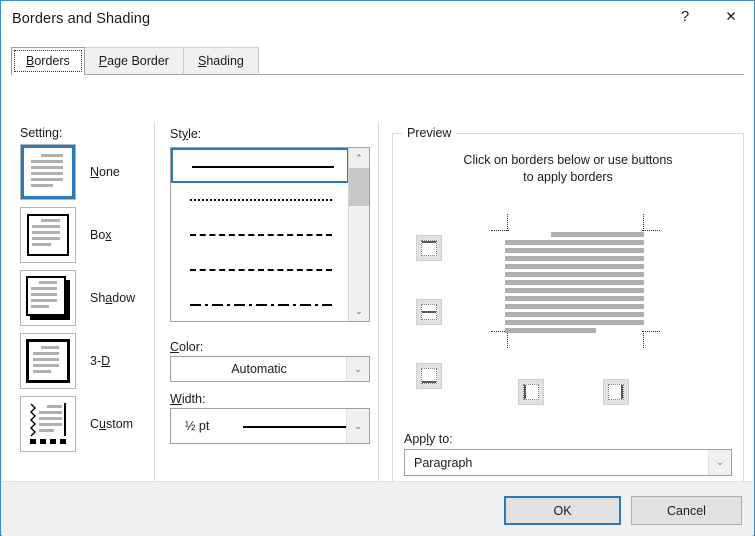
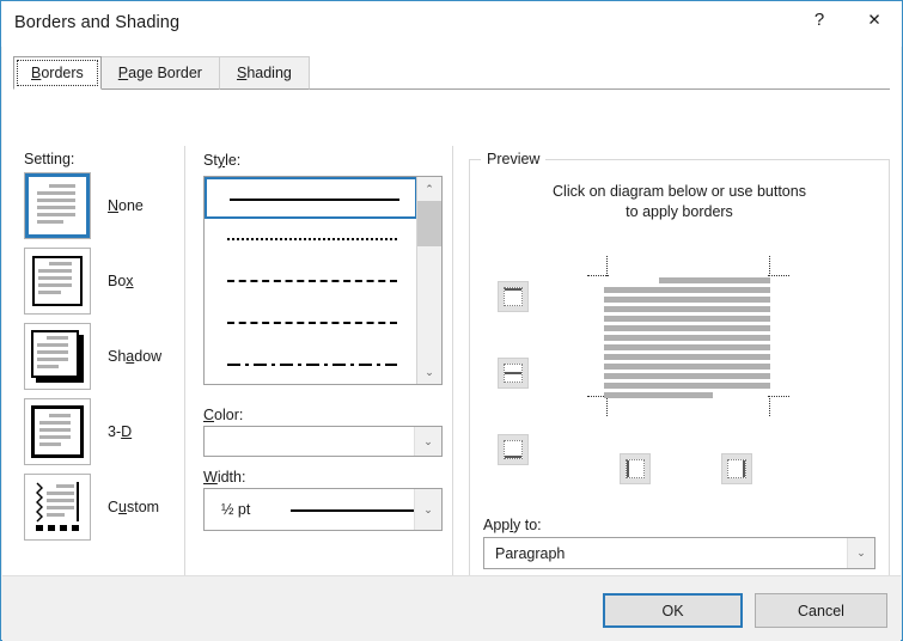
  Borders and Shading
  ?
  ✕
  Borders
  Page Border
  Shading
  Setting:
  None
  Box
  Shadow
  3-D
  Custom
  Style:
  ⌃
  ⌄
  Color:
- Automatic
  ⌄
  Width:
  ½ pt
  ⌄
  Preview
- Click on borders below or use buttons
+ Click on diagram below or use buttons
  to apply borders
  Apply to:
  Paragraph
  ⌄
  OK
  Cancel
